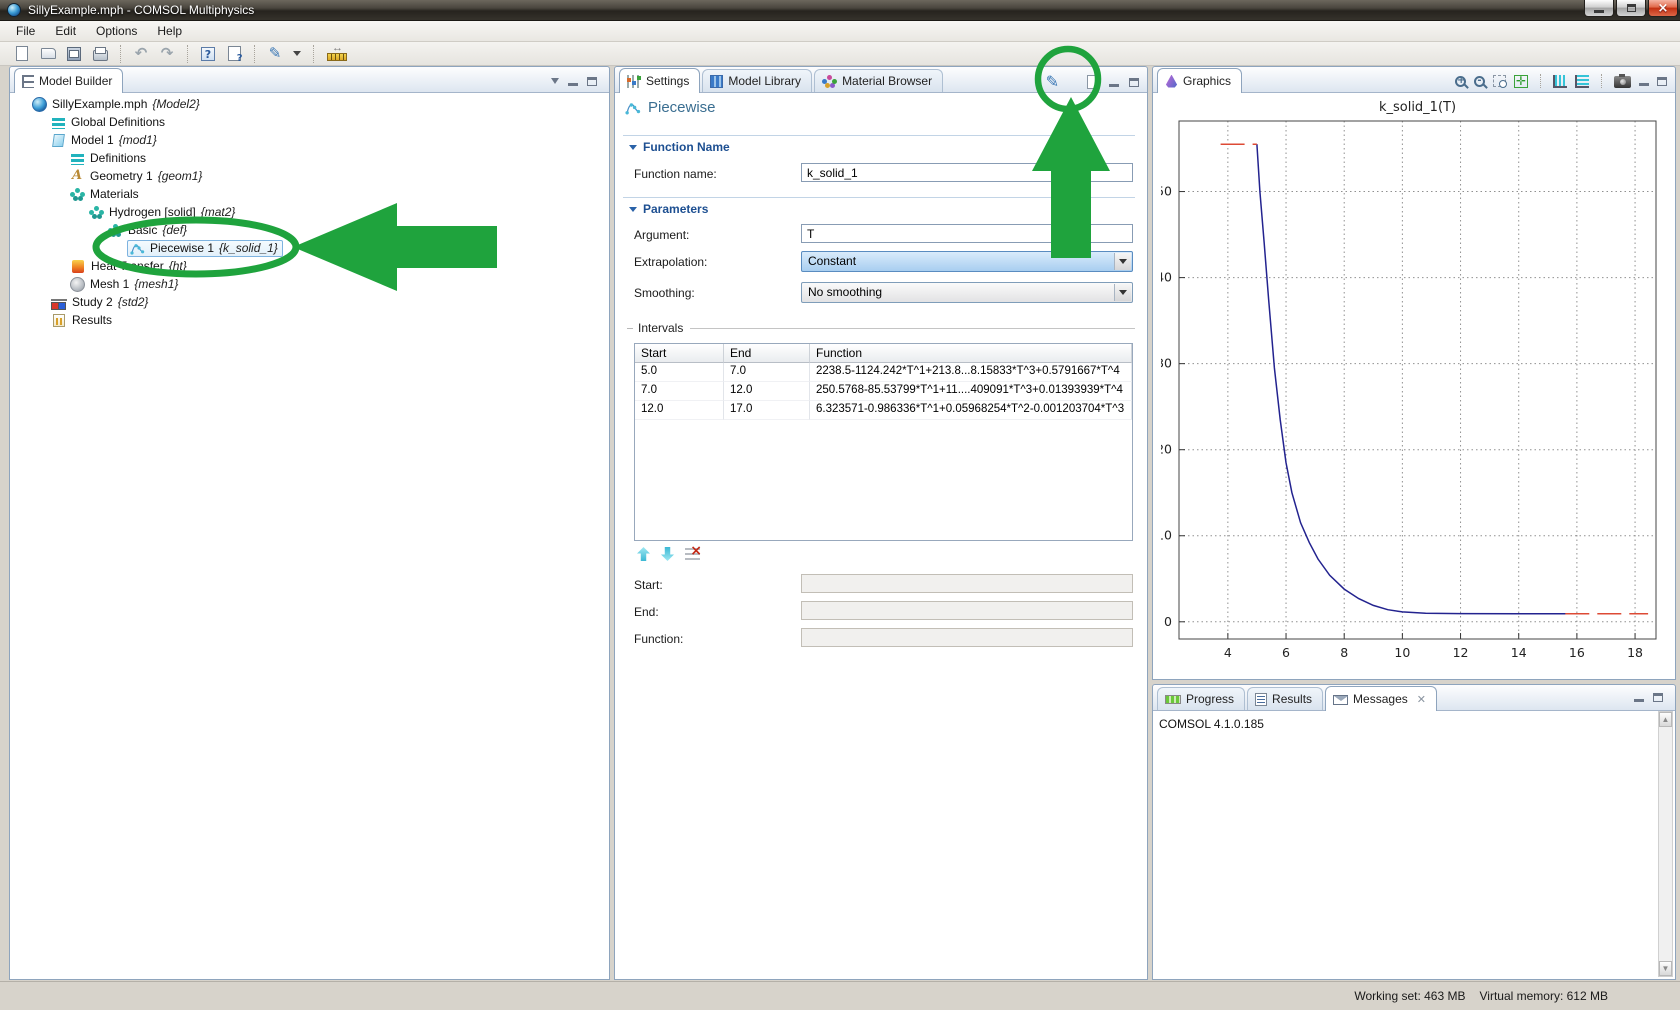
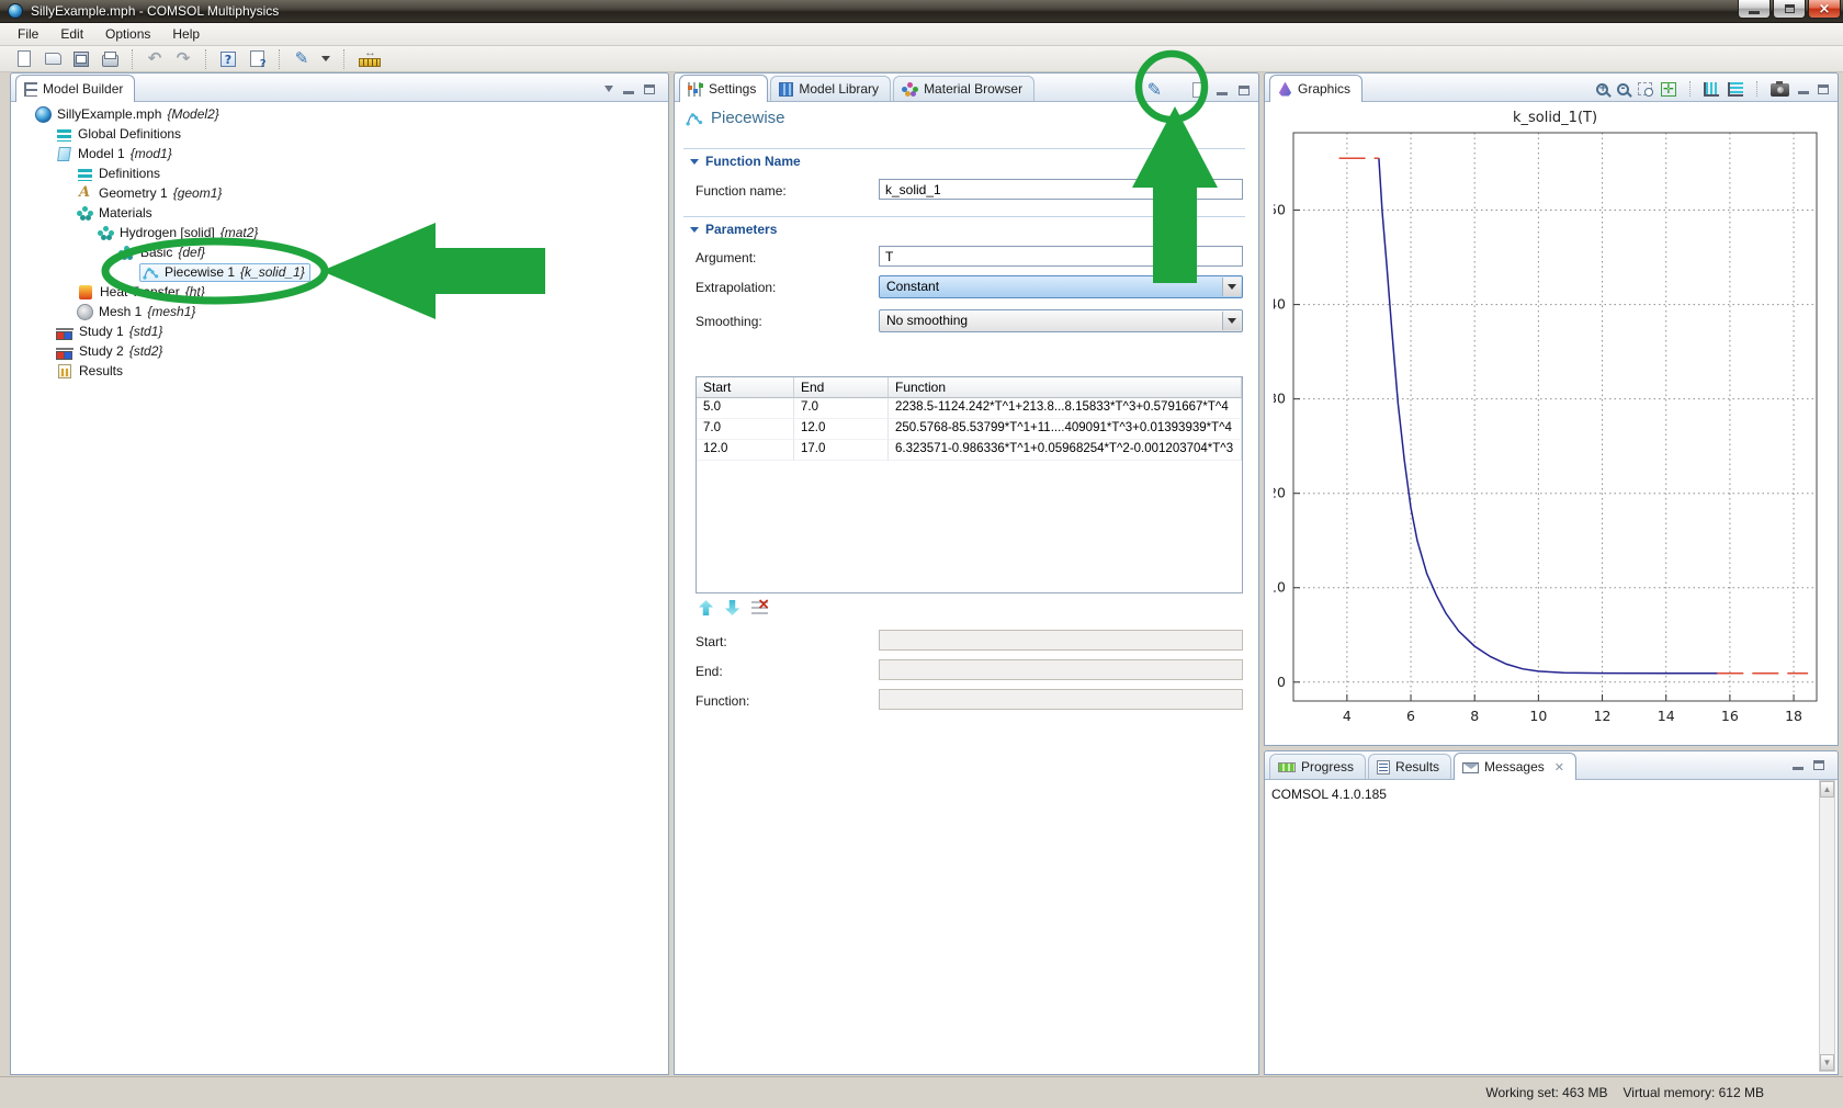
  SillyExample.mph - COMSOL Multiphysics
  ×
  File
  Edit
  Options
  Help
  ↶
  ↷
  ?
  ✎
  Model Builder
  SillyExample.mph
  {Model2}
  Global Definitions
  Model 1
  {mod1}
  Definitions
  Geometry 1
  {geom1}
  Materials
  Hydrogen [solid]
  {mat2}
  Basic
  {def}
  Piecewise 1
  {k_solid_1}
  {ht}
  Mesh 1
  {mesh1}
+ Study 1
+ {std1}
  Study 2
  {std2}
  Results
  Settings
  Model Library
  Material Browser
  ✎
  Piecewise
  Function Name
  Function name:
  k_solid_1
  Parameters
  Argument:
  T
  Extrapolation:
  Constant
  Smoothing:
  No smoothing
- Intervals
  Start
  End
  Function
  5.0
  7.0
  2238.5-1124.242*T^1+213.8...8.15833*T^3+0.5791667*T^4
  7.0
  12.0
  250.5768-85.53799*T^1+11....409091*T^3+0.01393939*T^4
  12.0
  17.0
  6.323571-0.986336*T^1+0.05968254*T^2-0.001203704*T^3
  Start:
  End:
  Function:
  Graphics
  +
  -
  ✛
  4
  6
  8
  10
  12
  14
  16
  18
  0
  10
  20
  30
  40
  50
  k_solid_1(T)
  Progress
  Results
  Messages
  ✕
  COMSOL 4.1.0.185
  ▲
  ▼
  Working set: 463 MB
  Virtual memory: 612 MB
